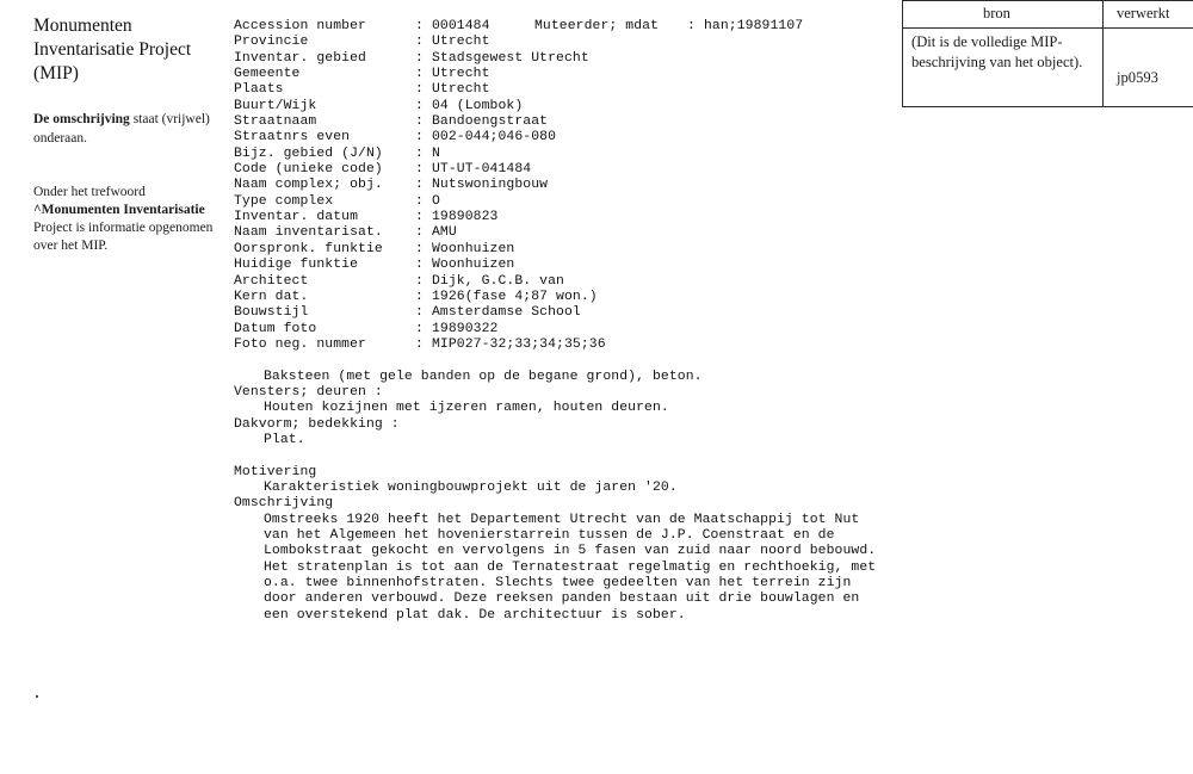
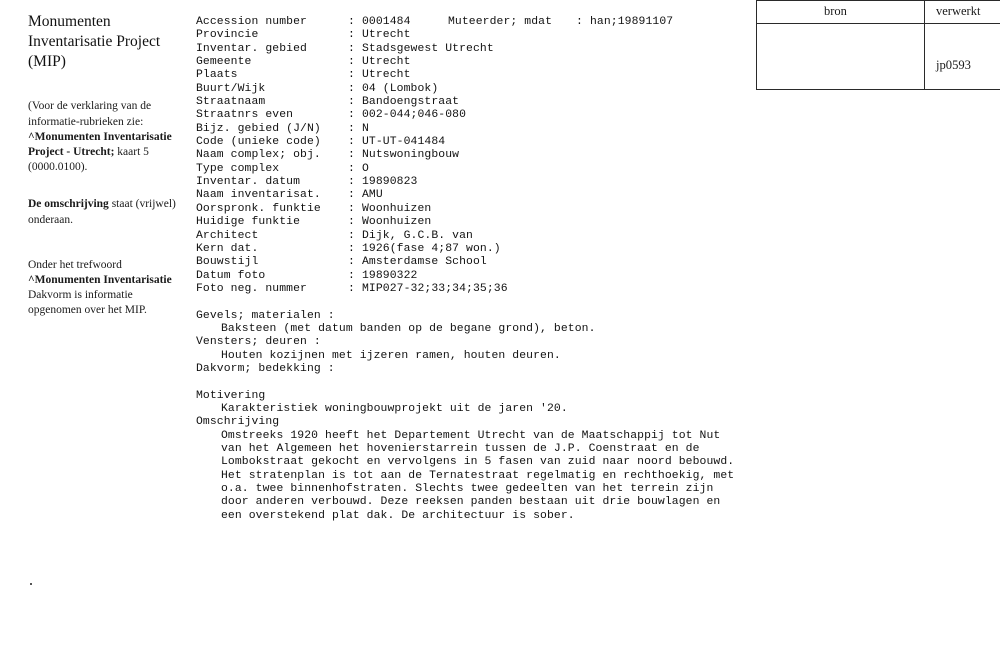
  Monumenten Inventarisatie Project (MIP)
+ (Voor de verklaring van de informatie-rubrieken zie: ^Monumenten Inventarisatie Project - Utrecht; kaart 5 (0000.0100).
  De omschrijving staat (vrijwel) onderaan.
- Onder het trefwoord ^Monumenten Inventarisatie Project is informatie opgenomen over het MIP.
+ Onder het trefwoord ^Monumenten Inventarisatie Dakvorm is informatie opgenomen over het MIP.
  Accession number
  :
  0001484
  Muteerder; mdat
  :
  han;19891107
  Provincie
  :
  Utrecht
  Inventar. gebied
  :
  Stadsgewest Utrecht
  Gemeente
  :
  Utrecht
  Plaats
  :
  Utrecht
  Buurt/Wijk
  :
  04 (Lombok)
  Straatnaam
  :
  Bandoengstraat
  Straatnrs even
  :
  002-044;046-080
  Bijz. gebied (J/N)
  :
  N
  Code (unieke code)
  :
  UT-UT-041484
  Naam complex; obj.
  :
  Nutswoningbouw
  Type complex
  :
  O
  Inventar. datum
  :
  19890823
  Naam inventarisat.
  :
  AMU
  Oorspronk. funktie
  :
  Woonhuizen
  Huidige funktie
  :
  Woonhuizen
  Architect
  :
  Dijk, G.C.B. van
  Kern dat.
  :
  1926(fase 4;87 won.)
  Bouwstijl
  :
  Amsterdamse School
  Datum foto
  :
  19890322
  Foto neg. nummer
  :
  MIP027-32;33;34;35;36
+ Gevels; materialen :
- Baksteen (met gele banden op de begane grond), beton.
+ Baksteen (met datum banden op de begane grond), beton.
  Vensters; deuren :
  Houten kozijnen met ijzeren ramen, houten deuren.
  Dakvorm; bedekking :
- Plat.
  Motivering
  Karakteristiek woningbouwprojekt uit de jaren '20.
  Omschrijving
  Omstreeks 1920 heeft het Departement Utrecht van de Maatschappij tot Nut
  van het Algemeen het hovenierstarrein tussen de J.P. Coenstraat en de
  Lombokstraat gekocht en vervolgens in 5 fasen van zuid naar noord bebouwd.
  Het stratenplan is tot aan de Ternatestraat regelmatig en rechthoekig, met
  o.a. twee binnenhofstraten. Slechts twee gedeelten van het terrein zijn
  door anderen verbouwd. Deze reeksen panden bestaan uit drie bouwlagen en
  een overstekend plat dak. De architectuur is sober.
  bron
  verwerkt
- (Dit is de volledige MIP-beschrijving van het object).
  jp0593
